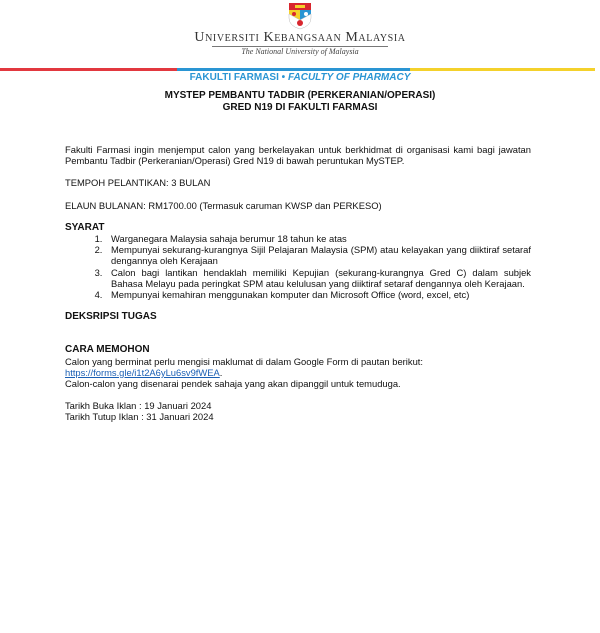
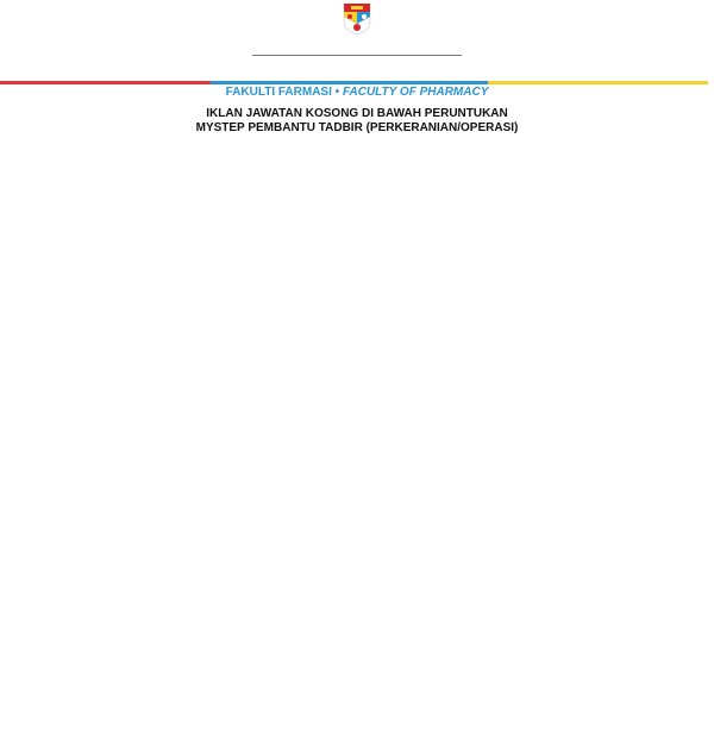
- Universiti Kebangsaan Malaysia
- The National University of Malaysia
  FAKULTI FARMASI • FACULTY OF PHARMACY
+ IKLAN JAWATAN KOSONG DI BAWAH PERUNTUKAN
  MYSTEP PEMBANTU TADBIR (PERKERANIAN/OPERASI)
- GRED N19 DI FAKULTI FARMASI
- Fakulti Farmasi ingin menjemput calon yang berkelayakan untuk berkhidmat di organisasi kami bagi jawatan Pembantu Tadbir (Perkeranian/Operasi) Gred N19 di bawah peruntukan MySTEP.
- TEMPOH PELANTIKAN: 3 BULAN
- ELAUN BULANAN: RM1700.00 (Termasuk caruman KWSP dan PERKESO)
- SYARAT
- Warganegara Malaysia sahaja berumur 18 tahun ke atas
- Mempunyai sekurang-kurangnya Sijil Pelajaran Malaysia (SPM) atau kelayakan yang diiktiraf setaraf dengannya oleh Kerajaan
- Calon bagi lantikan hendaklah memiliki Kepujian (sekurang-kurangnya Gred C) dalam subjek Bahasa Melayu pada peringkat SPM atau kelulusan yang diiktiraf setaraf dengannya oleh Kerajaan.
- Mempunyai kemahiran menggunakan komputer dan Microsoft Office (word, excel, etc)
- DEKSRIPSI TUGAS
- CARA MEMOHON
- Calon yang berminat perlu mengisi maklumat di dalam Google Form di pautan berikut:
- https://forms.gle/i1t2A6yLu6sv9fWEA.
- Calon-calon yang disenarai pendek sahaja yang akan dipanggil untuk temuduga.
- Tarikh Buka Iklan : 19 Januari 2024
- Tarikh Tutup Iklan : 31 Januari 2024
